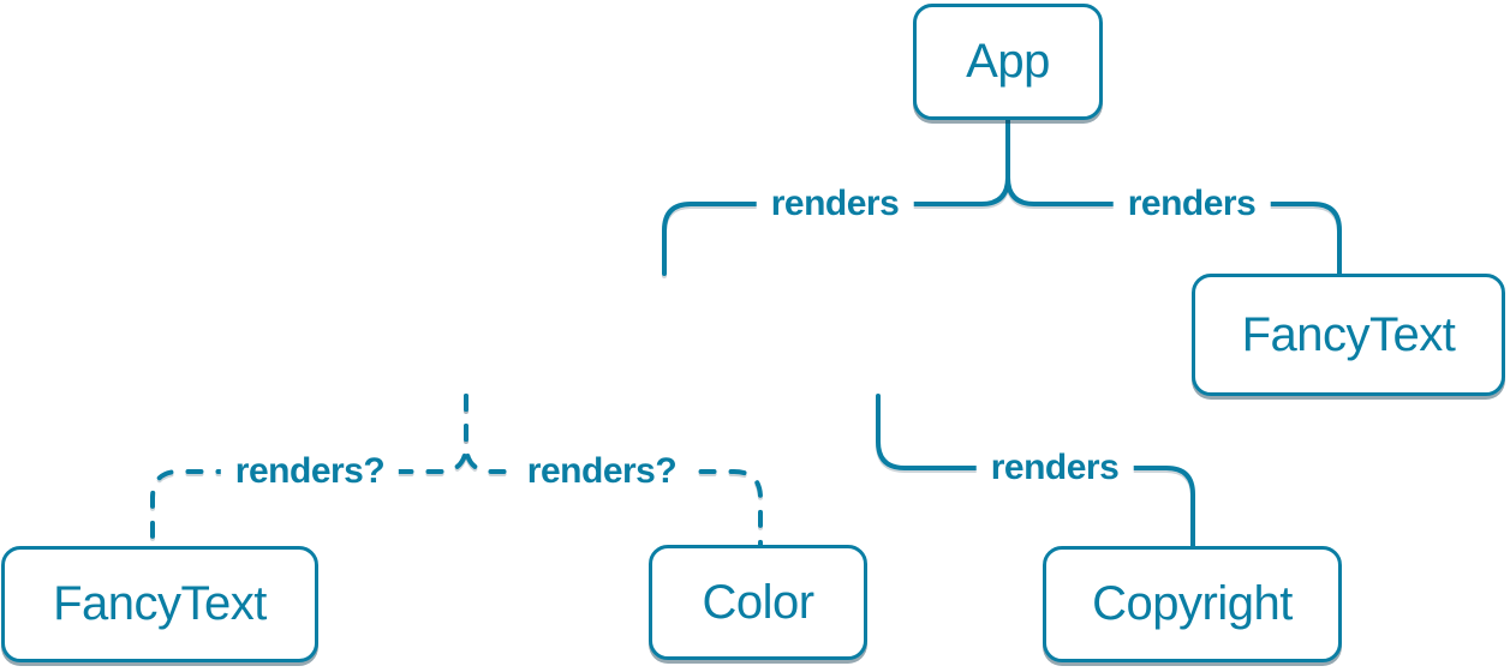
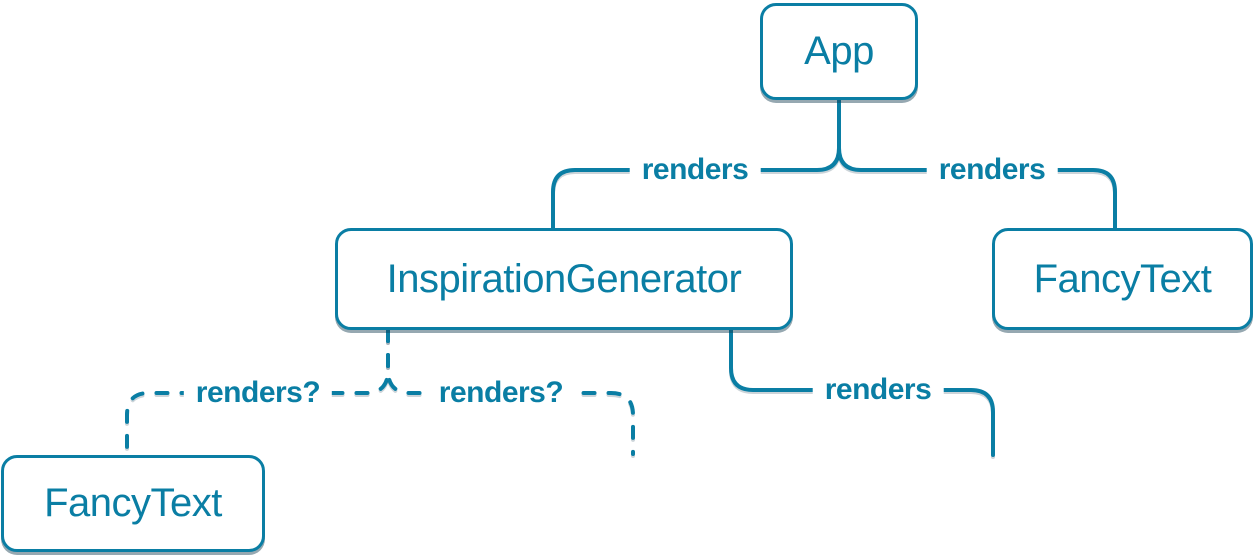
  App
+ InspirationGenerator
  FancyText
  FancyText
- Color
- Copyright
  renders
  renders
  renders?
  renders?
  renders
